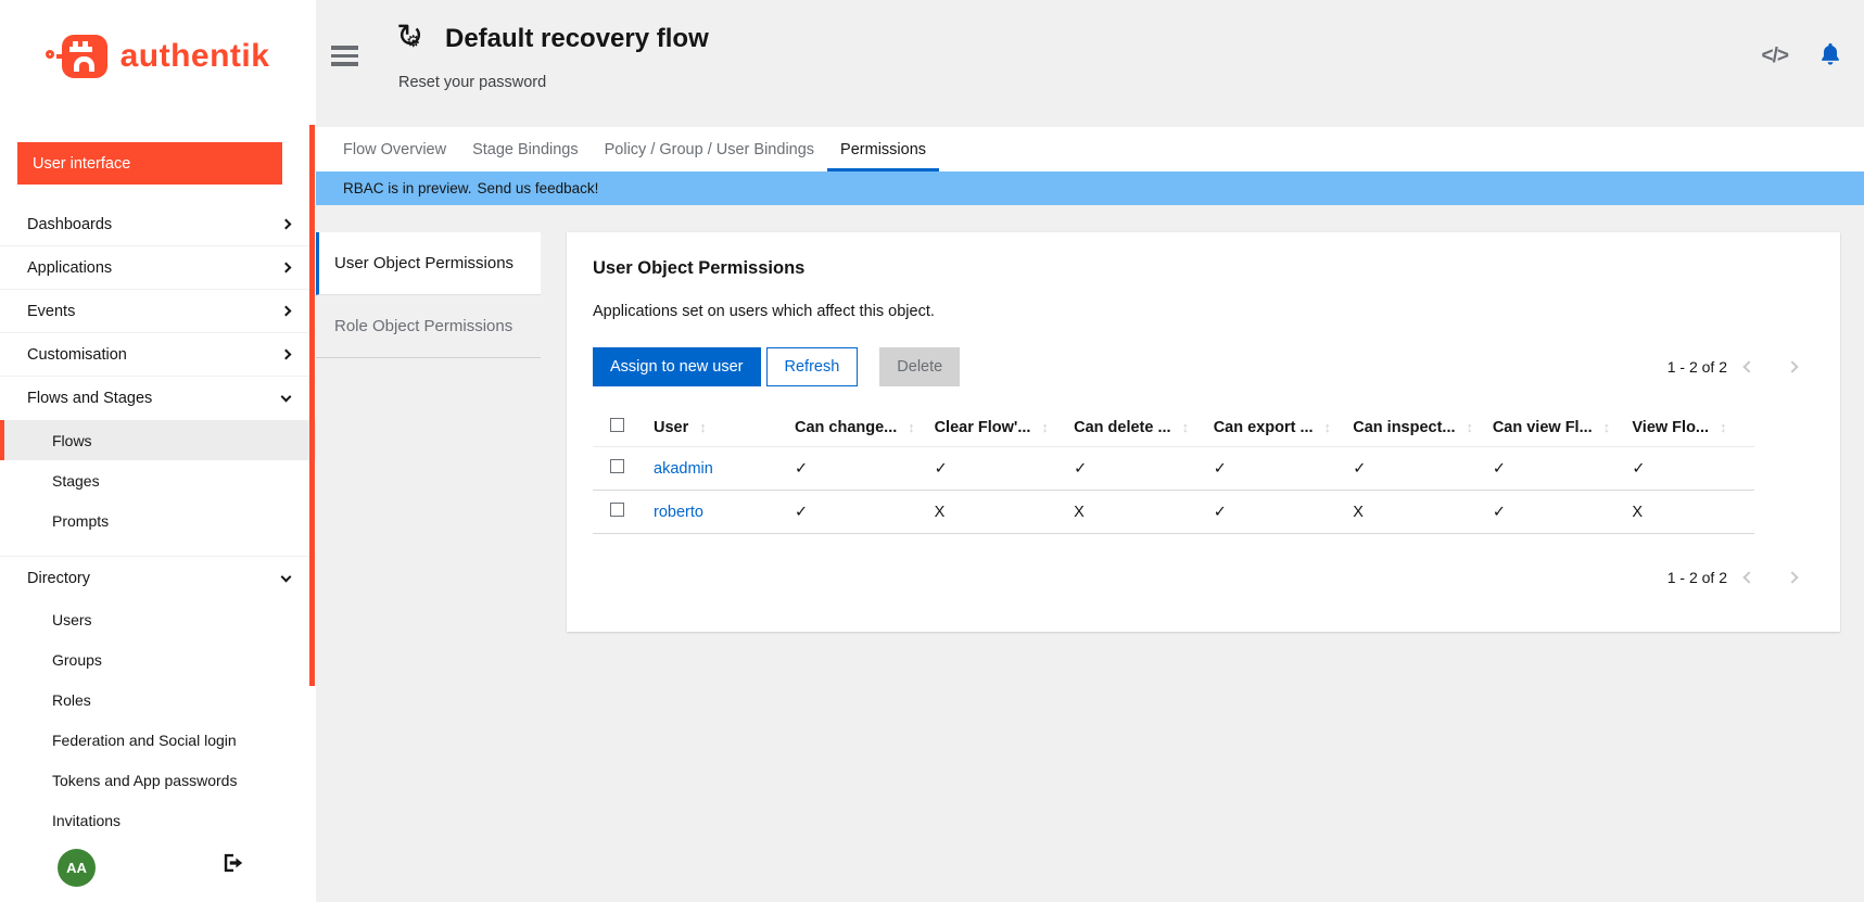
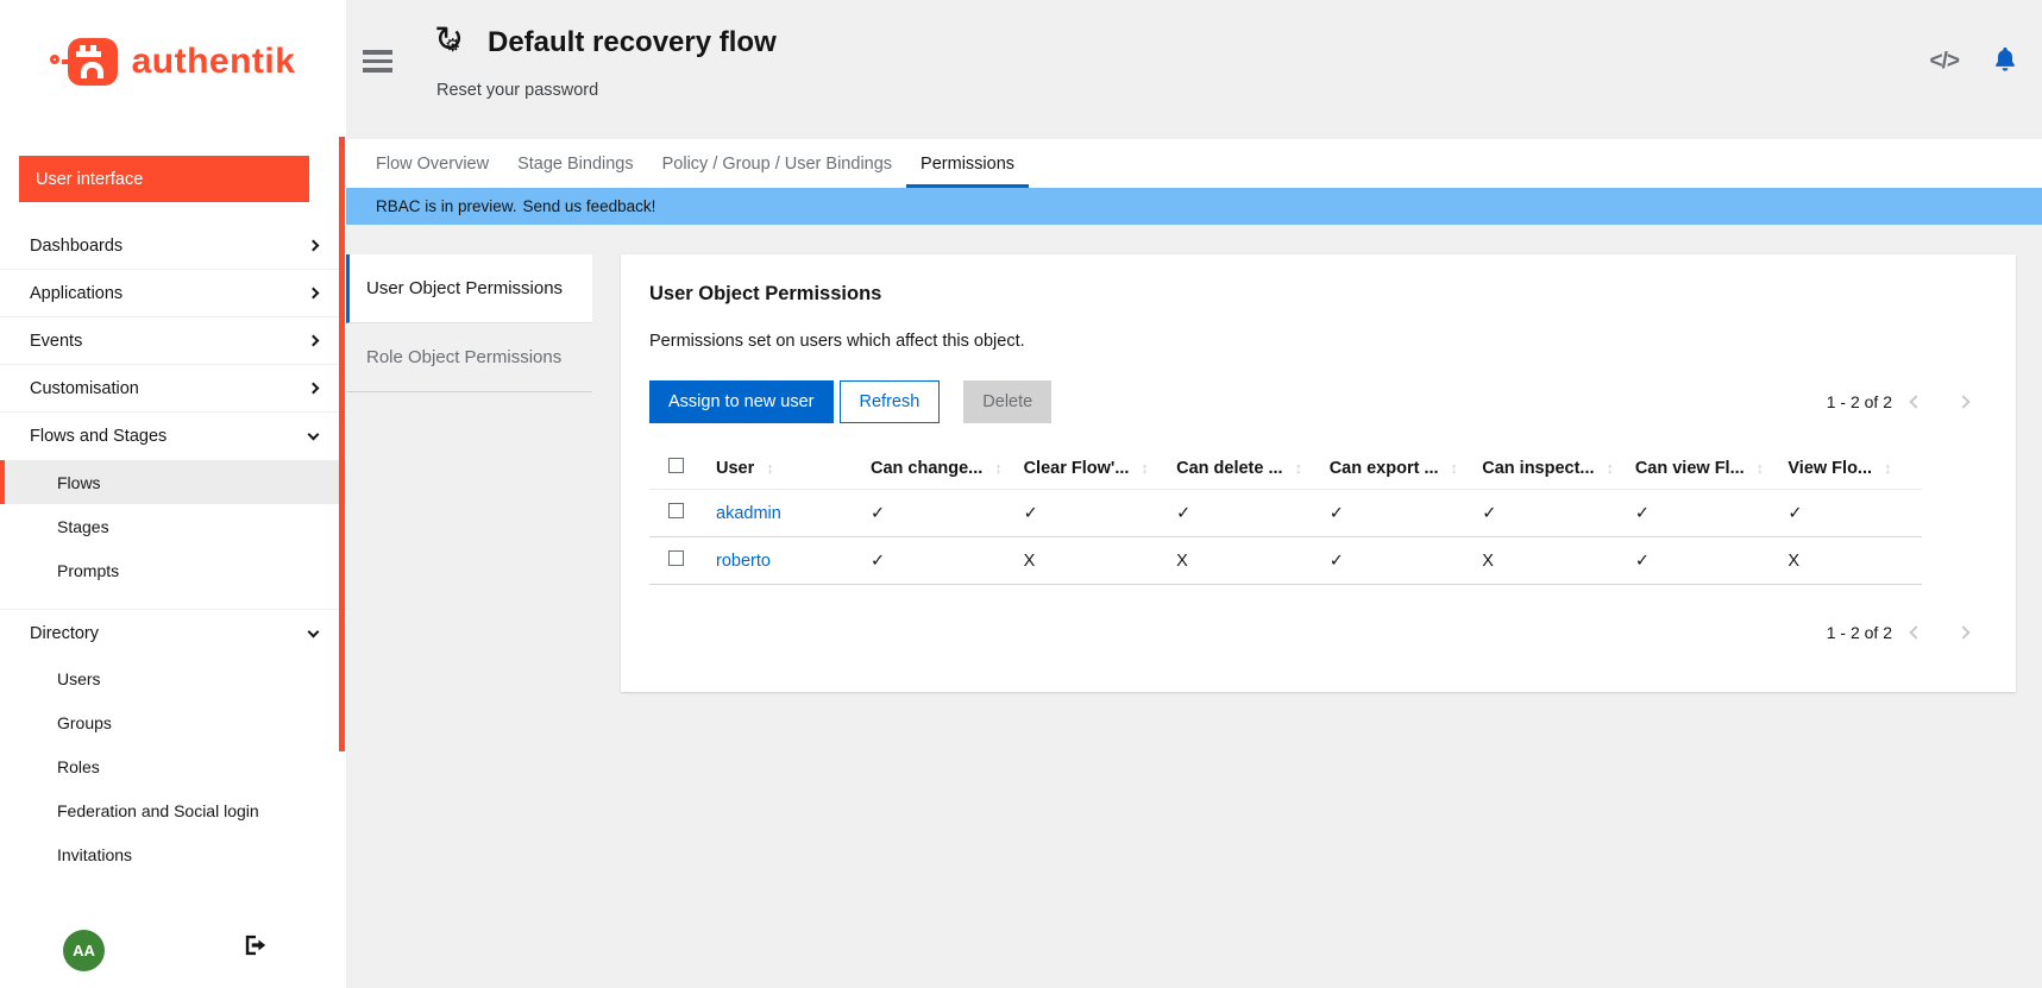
  authentik
  User interface
  Dashboards
  Applications
  Events
  Customisation
  Flows and Stages
  Flows
  Stages
  Prompts
  Directory
  Users
  Groups
  Roles
  Federation and Social login
- Tokens and App passwords
  Invitations
  AA
  ↻
  ⚙
  Default recovery flow
  Reset your password
  </>
  Flow Overview
  Stage Bindings
  Policy / Group / User Bindings
  Permissions
  RBAC is in preview.
  Send us feedback!
  User Object Permissions
  Role Object Permissions
  User Object Permissions
- Applications set on users which affect this object.
+ Permissions set on users which affect this object.
  Assign to new user
  Refresh
  Delete
  1 - 2 of 2
  	User ↕	Can change... ↕	Clear Flow'... ↕	Can delete ... ↕	Can export ... ↕	Can inspect... ↕	Can view Fl... ↕	View Flo... ↕
  	akadmin	✓	✓	✓	✓	✓	✓	✓
  	roberto	✓	X	X	✓	X	✓	X
  1 - 2 of 2
